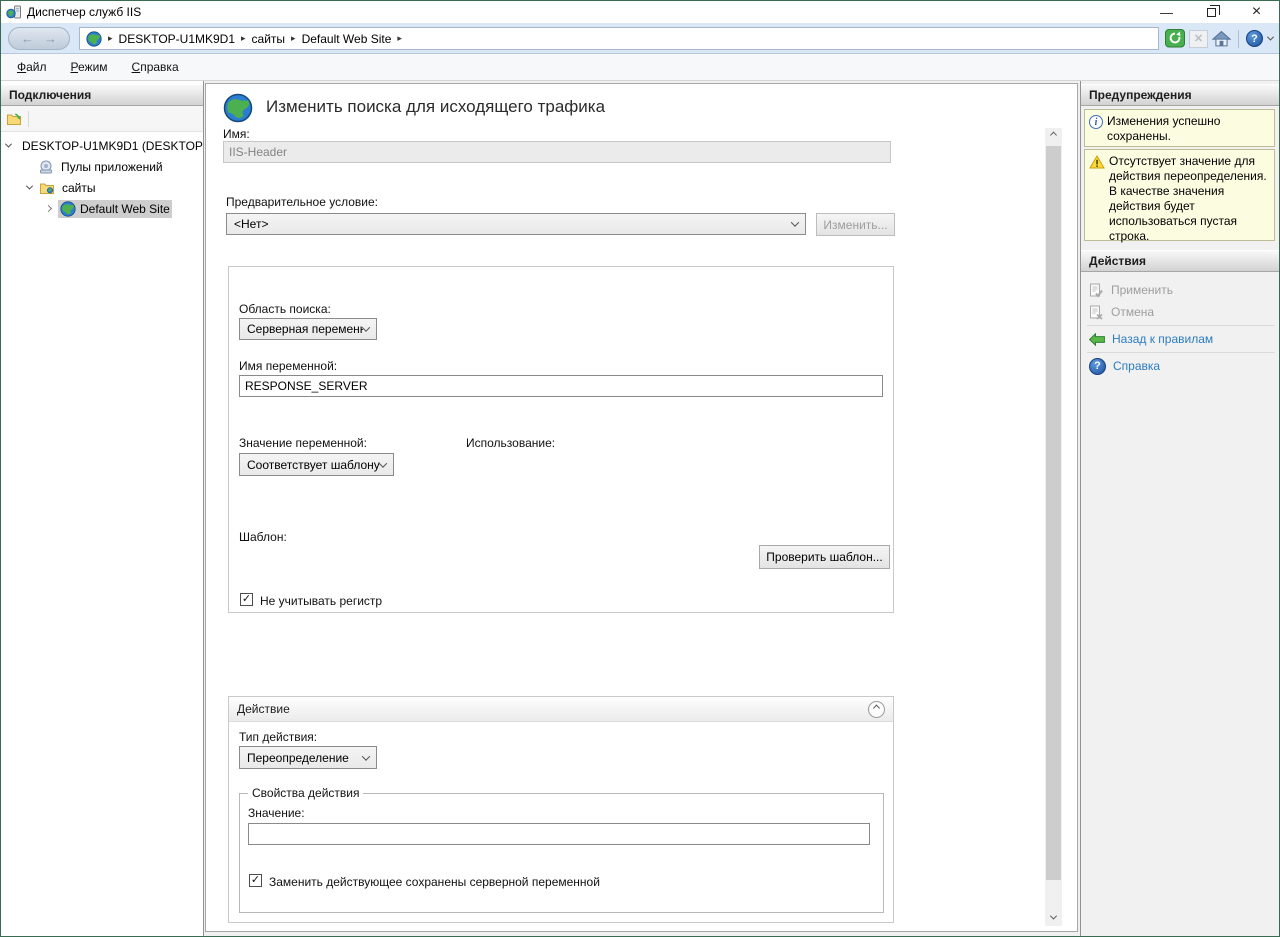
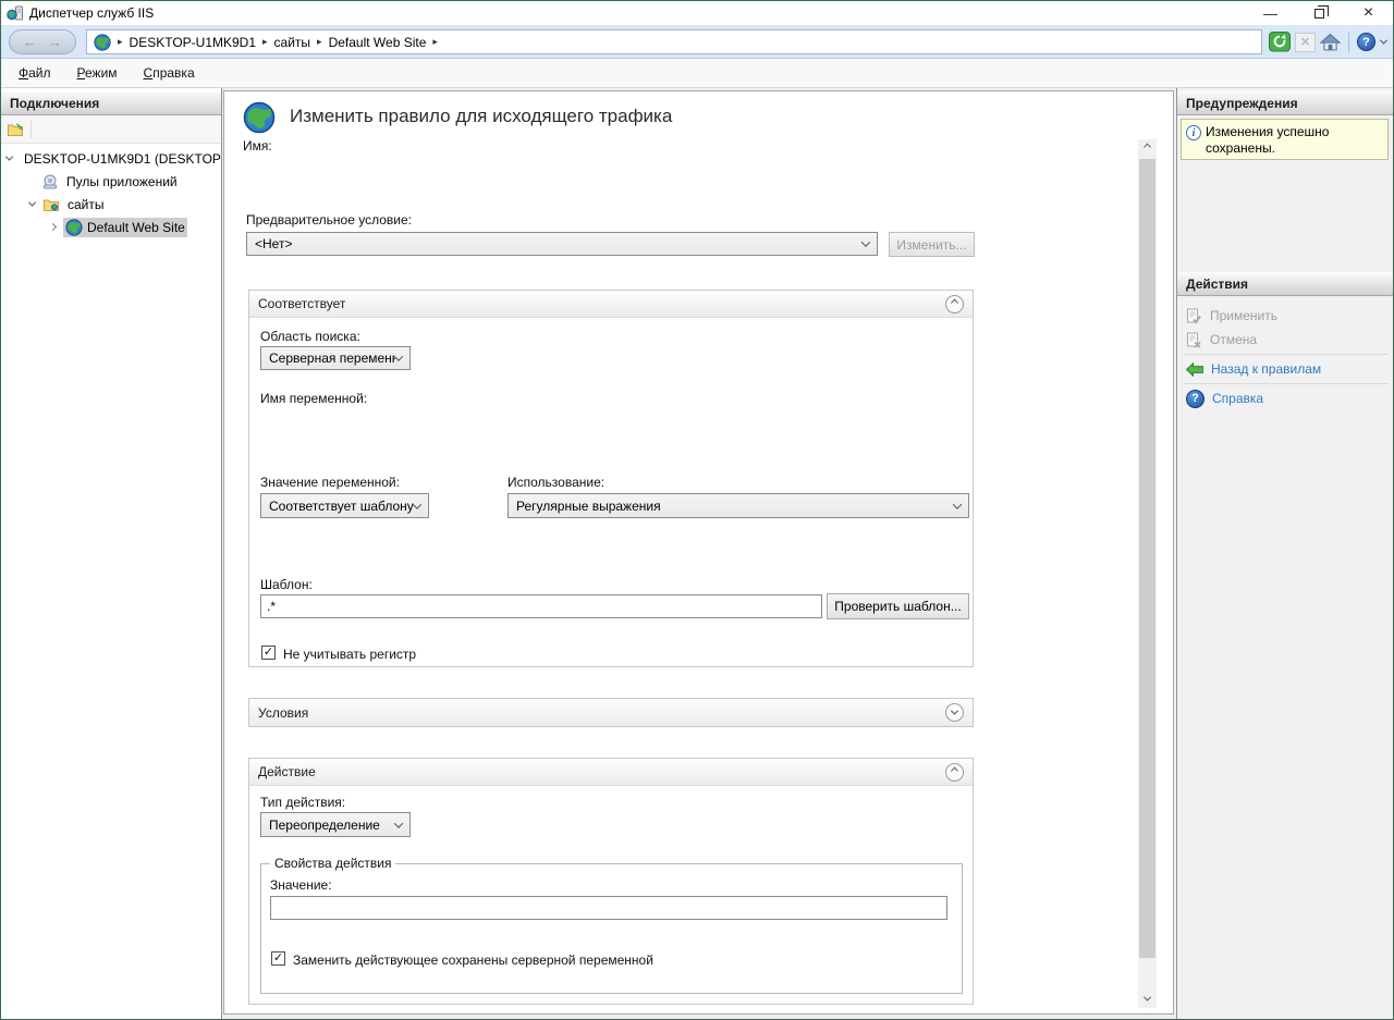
  Диспетчер служб IIS
  —
  ×
  ←
  →
  ▸
  DESKTOP-U1MK9D1
  ▸
  сайты
  ▸
  Default Web Site
  ▸
  ✕
  ?
  Файл
  Режим
  Справка
  Подключения
  DESKTOP-U1MK9D1 (DESKTOP
  Пулы приложений
  сайты
  Default Web Site
- Изменить поиска для исходящего трафика
+ Изменить правило для исходящего трафика
  Имя:
- IIS-Header
  Предварительное условие:
  <Нет>
  Изменить...
+ Соответствует
  Область поиска:
  Серверная переменн
  Имя переменной:
- RESPONSE_SERVER
  Значение переменной:
  Соответствует шаблону
  Использование:
+ Регулярные выражения
  Шаблон:
+ .*
  Проверить шаблон...
  ✓
  Не учитывать регистр
+ Условия
  Действие
  Тип действия:
  Переопределение
  Свойства действия
  Значение:
  ✓
  Заменить действующее сохранены серверной переменной
  Предупреждения
  i
  Изменения успешно сохранены.
- Отсутствует значение для действия переопределения. В качестве значения действия будет использоваться пустая строка.
  Действия
  Применить
  Отмена
  Назад к правилам
  ?
  Справка
